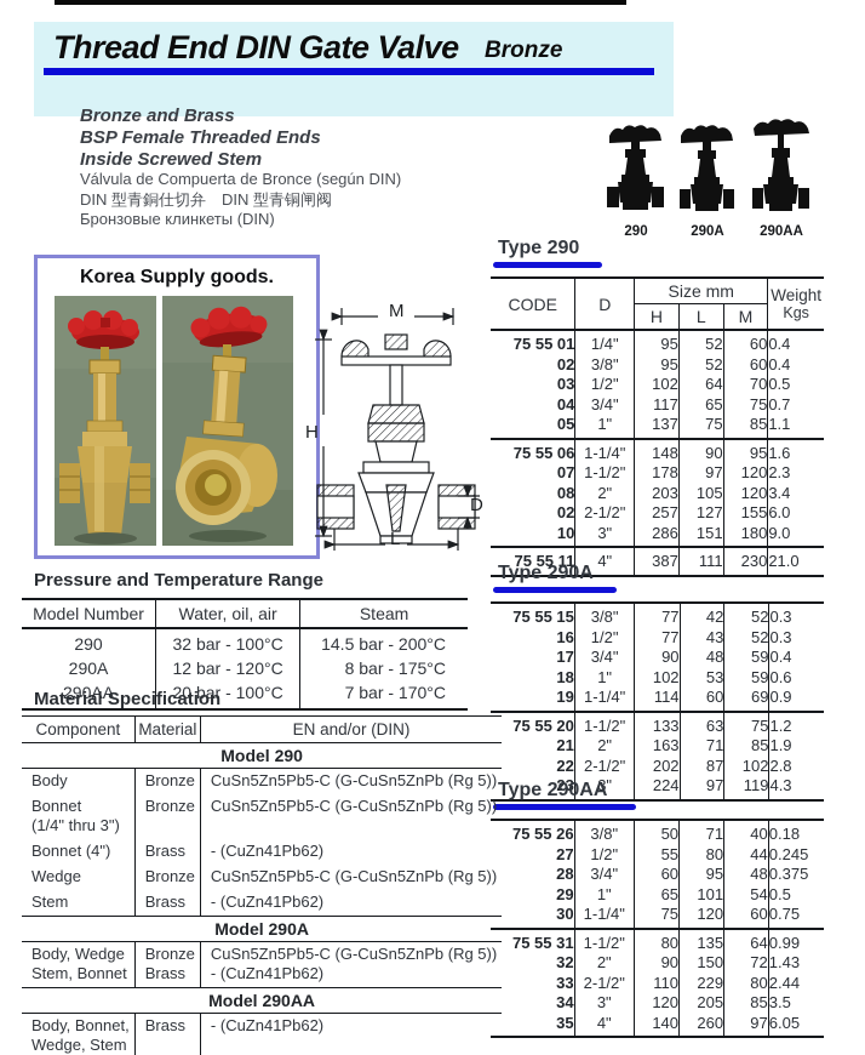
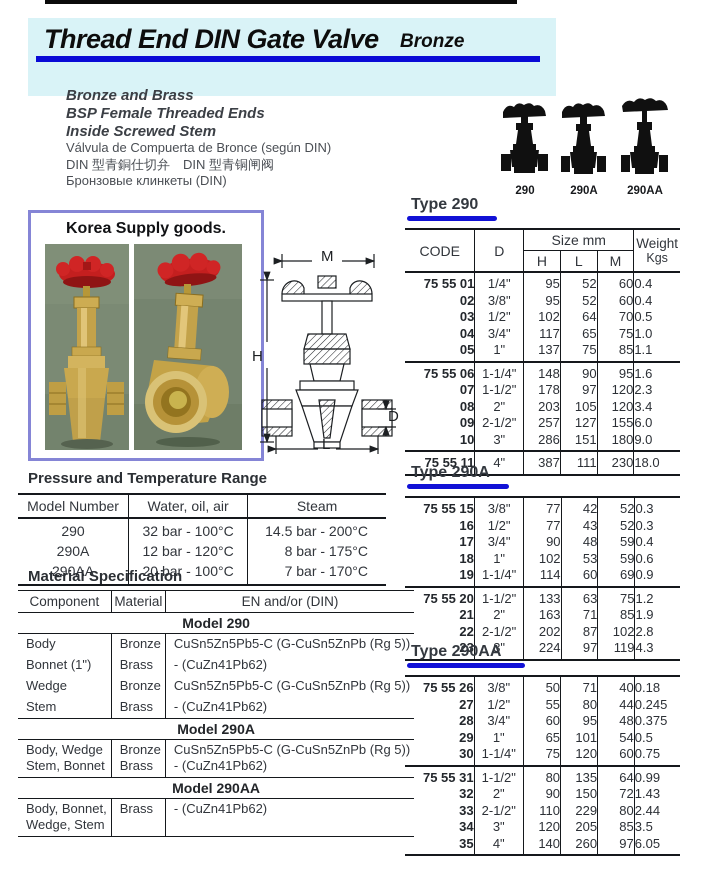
  Thread End DIN Gate Valve
  Bronze
  Bronze and Brass
  BSP Female Threaded Ends
  Inside Screwed Stem
  Válvula de Compuerta de Bronce (según DIN)
  DIN 型青銅仕切弁 DIN 型青铜闸阀
  Бронзовые клинкеты (DIN)
  290
  290A
  290AA
  Korea Supply goods.
  M
  H
  D
  L
  Type 290
  CODE	D	Size mm	Weight Kgs
  H	L	M
  75 55 01	1/4"	95	52	60	0.4
  02	3/8"	95	52	60	0.4
  03	1/2"	102	64	70	0.5
- 04	3/4"	117	65	75	0.7
+ 04	3/4"	117	65	75	1.0
  05	1"	137	75	85	1.1
  75 55 06	1-1/4"	148	90	95	1.6
  07	1-1/2"	178	97	120	2.3
  08	2"	203	105	120	3.4
- 02	2-1/2"	257	127	155	6.0
+ 09	2-1/2"	257	127	155	6.0
  10	3"	286	151	180	9.0
- 75 55 11	4"	387	111	230	21.0
+ 75 55 11	4"	387	111	230	18.0
  Type 290A
  75 55 15	3/8"	77	42	52	0.3
  16	1/2"	77	43	52	0.3
  17	3/4"	90	48	59	0.4
  18	1"	102	53	59	0.6
  19	1-1/4"	114	60	69	0.9
  75 55 20	1-1/2"	133	63	75	1.2
  21	2"	163	71	85	1.9
  22	2-1/2"	202	87	102	2.8
  23	3"	224	97	119	4.3
  Type 290AA
  75 55 26	3/8"	50	71	40	0.18
  27	1/2"	55	80	44	0.245
  28	3/4"	60	95	48	0.375
  29	1"	65	101	54	0.5
  30	1-1/4"	75	120	60	0.75
  75 55 31	1-1/2"	80	135	64	0.99
  32	2"	90	150	72	1.43
  33	2-1/2"	110	229	80	2.44
  34	3"	120	205	85	3.5
  35	4"	140	260	97	6.05
  Pressure and Temperature Range
  Model Number	Water, oil, air	Steam
  290	32 bar - 100°C	14.5 bar - 200°C
  290A	12 bar - 120°C	8 bar - 175°C
  290AA	20 bar - 100°C	7 bar - 170°C
  Material Specification
  Component	Material	EN and/or (DIN)
  Model 290
  Body	Bronze	CuSn5Zn5Pb5-C (G-CuSn5ZnPb (Rg 5))
- Bonnet(1/4" thru 3")	Bronze	CuSn5Zn5Pb5-C (G-CuSn5ZnPb (Rg 5))
- Bonnet (4")	Brass	- (CuZn41Pb62)
+ Bonnet (1")	Brass	- (CuZn41Pb62)
  Wedge	Bronze	CuSn5Zn5Pb5-C (G-CuSn5ZnPb (Rg 5))
  Stem	Brass	- (CuZn41Pb62)
  Model 290A
  Body, WedgeStem, Bonnet	BronzeBrass	CuSn5Zn5Pb5-C (G-CuSn5ZnPb (Rg 5))- (CuZn41Pb62)
  Model 290AA
  Body, Bonnet,Wedge, Stem	Brass	- (CuZn41Pb62)
